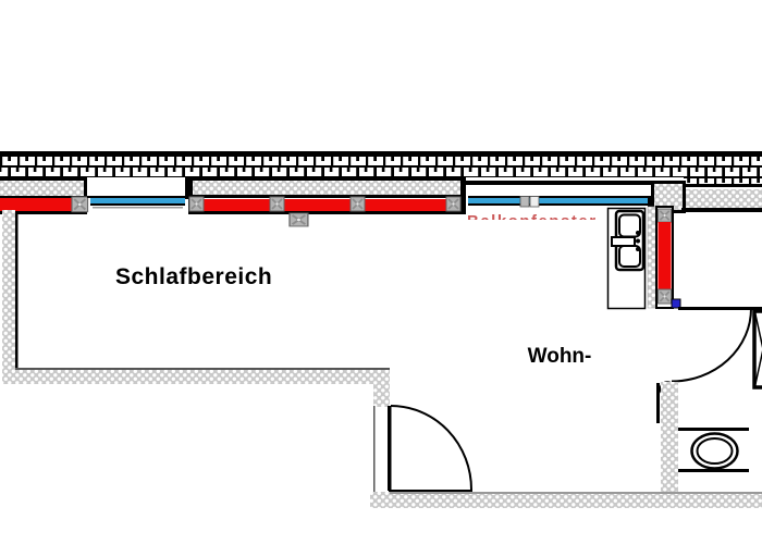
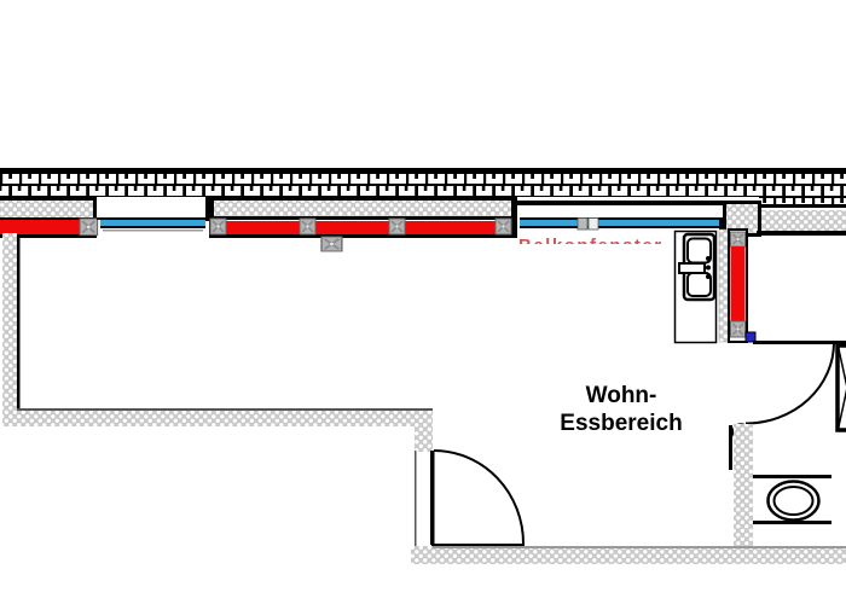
- Schlafbereich
  Wohn-
+ Essbereich
